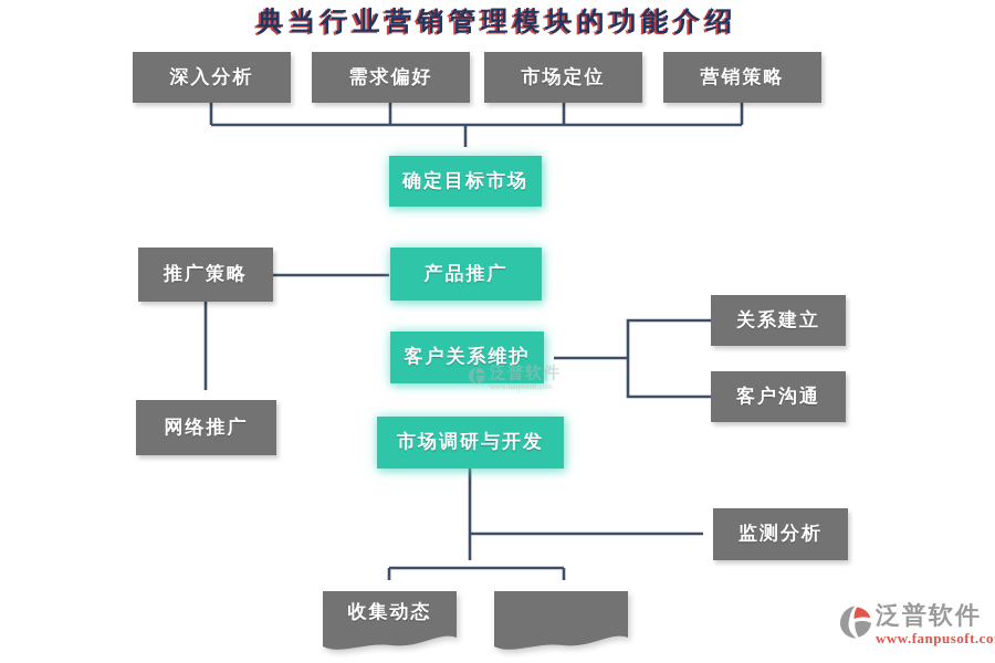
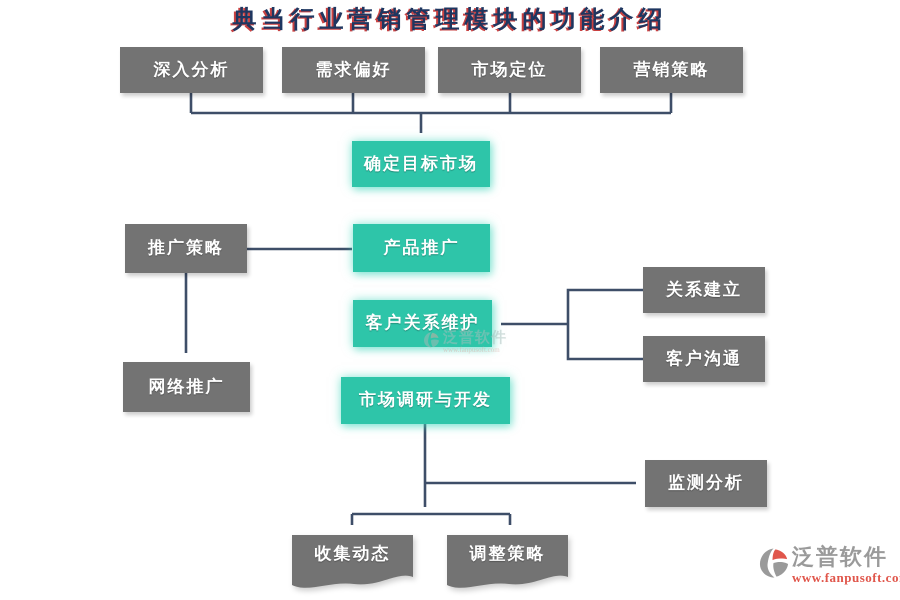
  典当行业营销管理模块的功能介绍
  深入分析
  需求偏好
  市场定位
  营销策略
  确定目标市场
  产品推广
  客户关系维护
  市场调研与开发
  推广策略
  网络推广
  关系建立
  客户沟通
  监测分析
  收集动态
+ 调整策略
  泛普软件
  www.fanpusoft.com
  泛普软件
  www.fanpusoft.co
